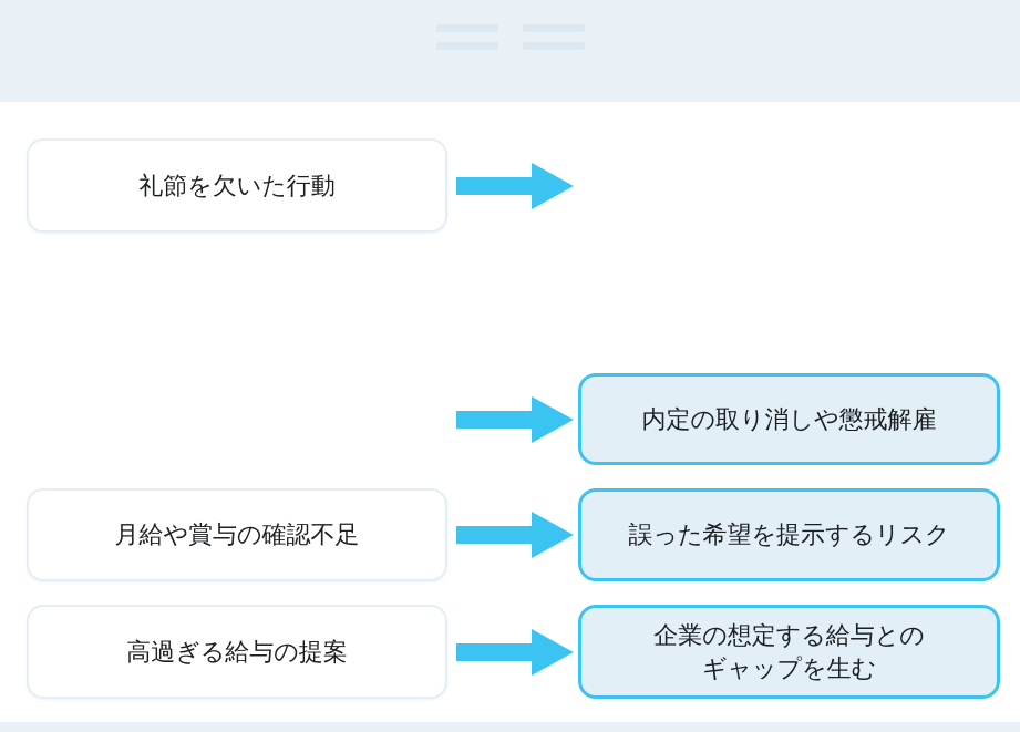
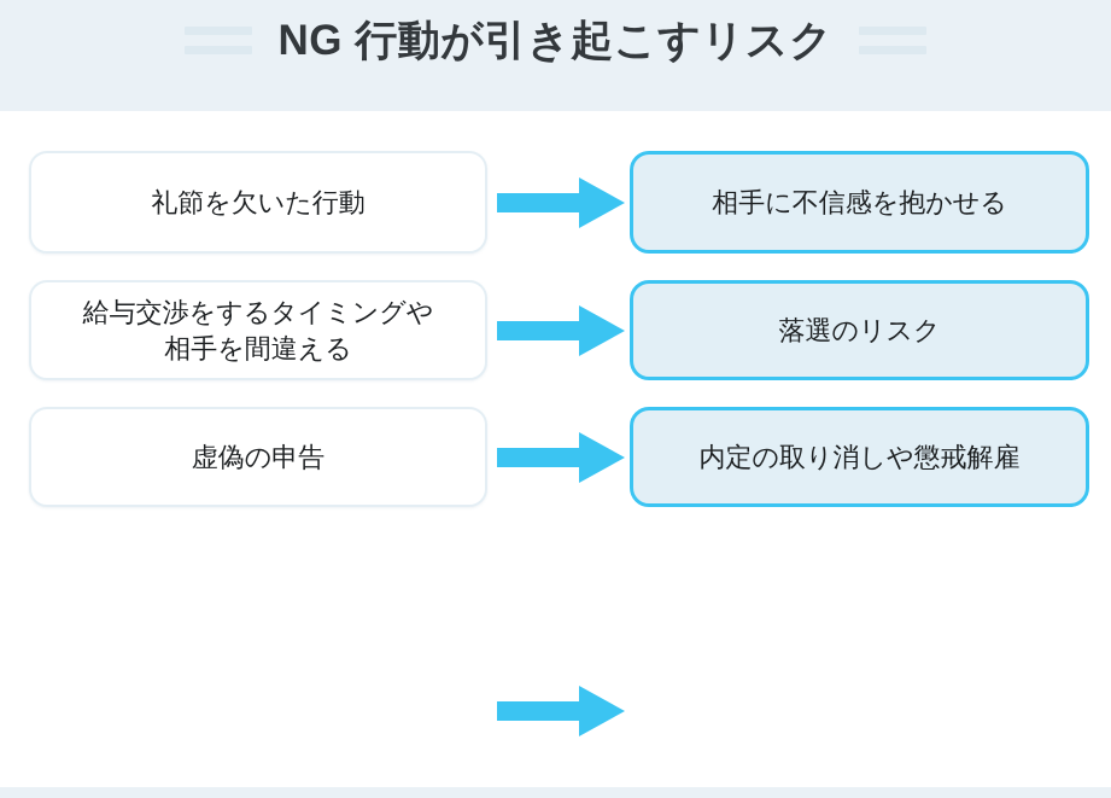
+ NG 行動が引き起こすリスク
  礼節を欠いた行動
+ 相手に不信感を抱かせる
+ 給与交渉をするタイミングや
+ 相手を間違える
+ 落選のリスク
+ 虚偽の申告
  内定の取り消しや懲戒解雇
- 月給や賞与の確認不足
- 誤った希望を提示するリスク
- 高過ぎる給与の提案
- 企業の想定する給与との
- ギャップを生む
